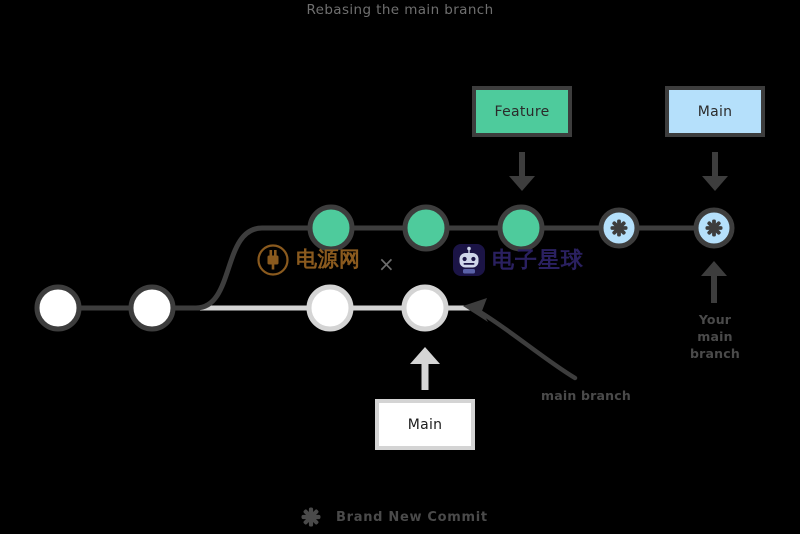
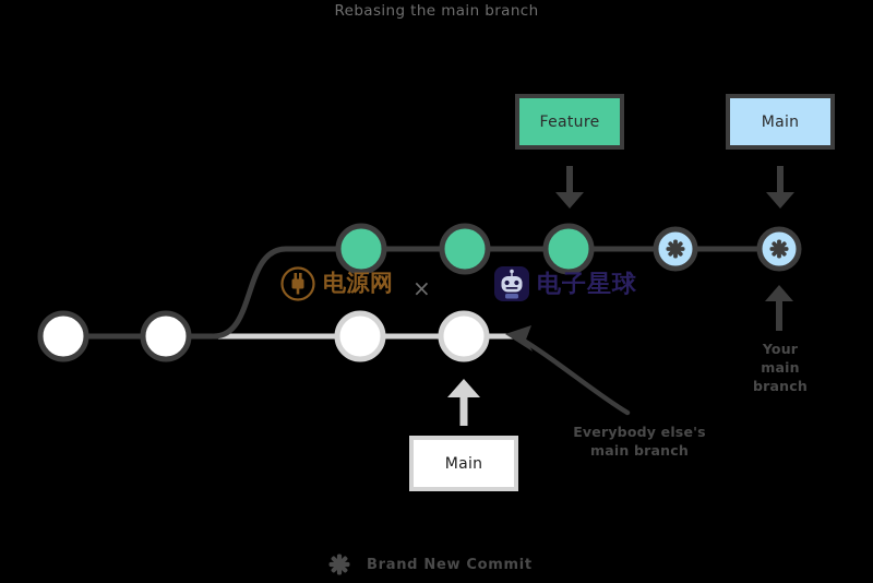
  Rebasing the main branch
  Feature
  Main
  Main
  Your
  main
  branch
+ Everybody else's
  main branch
  Brand New Commit
  电源网
  ×
  电子星球
